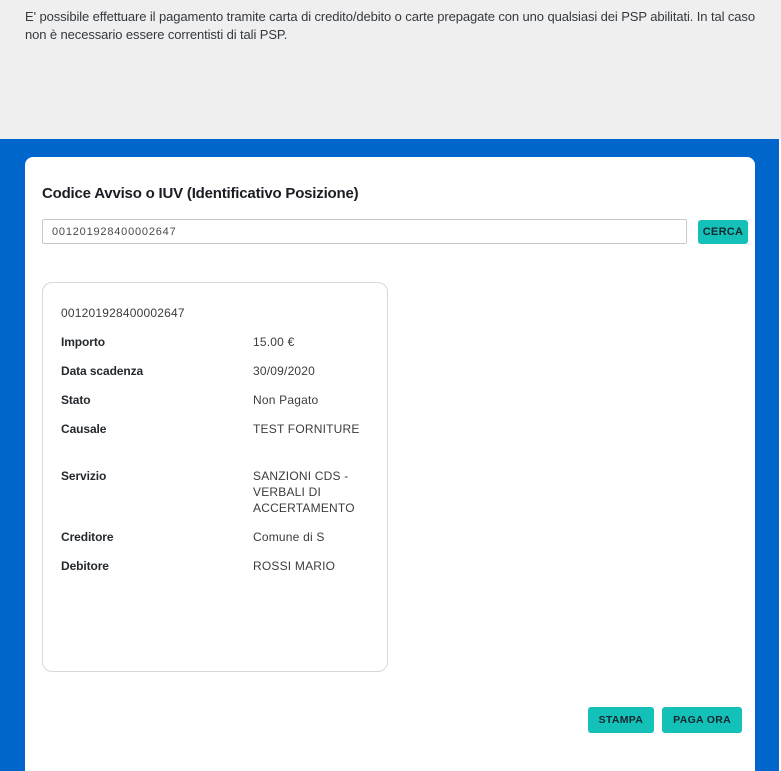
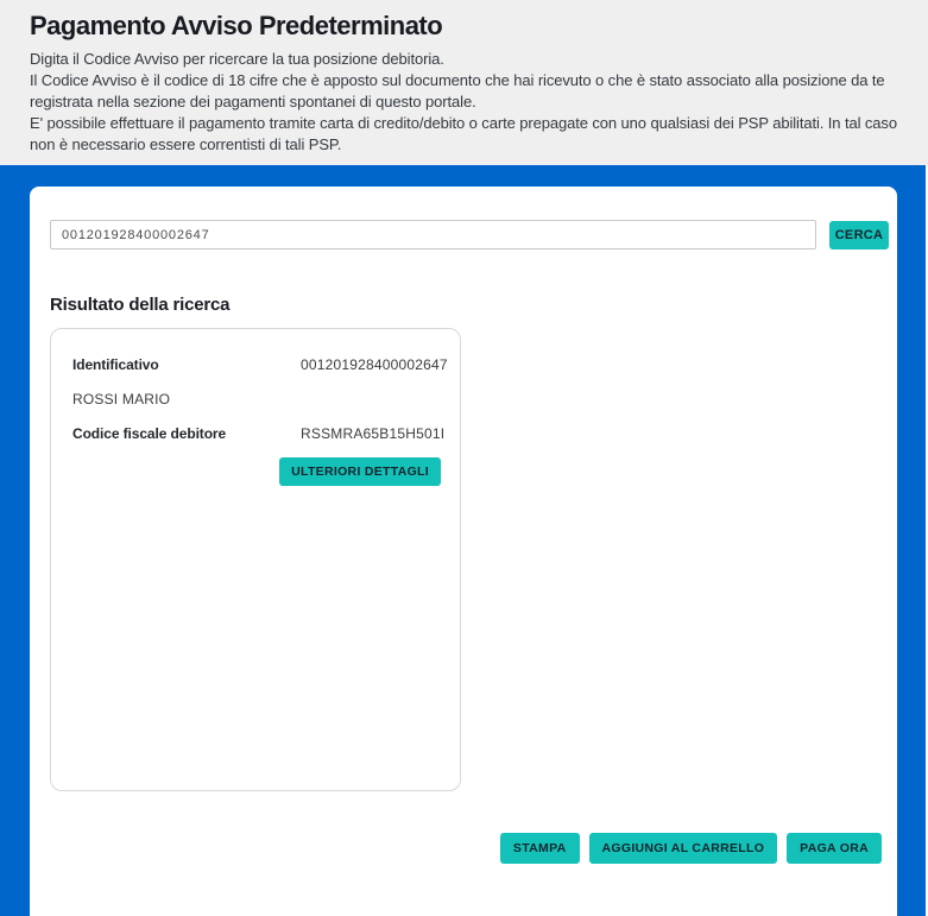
+ Pagamento Avviso Predeterminato
+ Digita il Codice Avviso per ricercare la tua posizione debitoria.
+ Il Codice Avviso è il codice di 18 cifre che è apposto sul documento che hai ricevuto o che è stato associato alla posizione da te registrata nella sezione dei pagamenti spontanei di questo portale.
  E' possibile effettuare il pagamento tramite carta di credito/debito o carte prepagate con uno qualsiasi dei PSP abilitati. In tal caso non è necessario essere correntisti di tali PSP.
- Codice Avviso o IUV (Identificativo Posizione)
  001201928400002647
  CERCA
+ Risultato della ricerca
+ Identificativo
  001201928400002647
- Importo
- 15.00 €
- Data scadenza
- 30/09/2020
- Stato
- Non Pagato
- Causale
- TEST FORNITURE
- Servizio
- SANZIONI CDS - VERBALI DI ACCERTAMENTO
- Creditore
- Comune di S
- Debitore
  ROSSI MARIO
+ Codice fiscale debitore
+ RSSMRA65B15H501I
+ ULTERIORI DETTAGLI
  STAMPA
+ AGGIUNGI AL CARRELLO
  PAGA ORA
